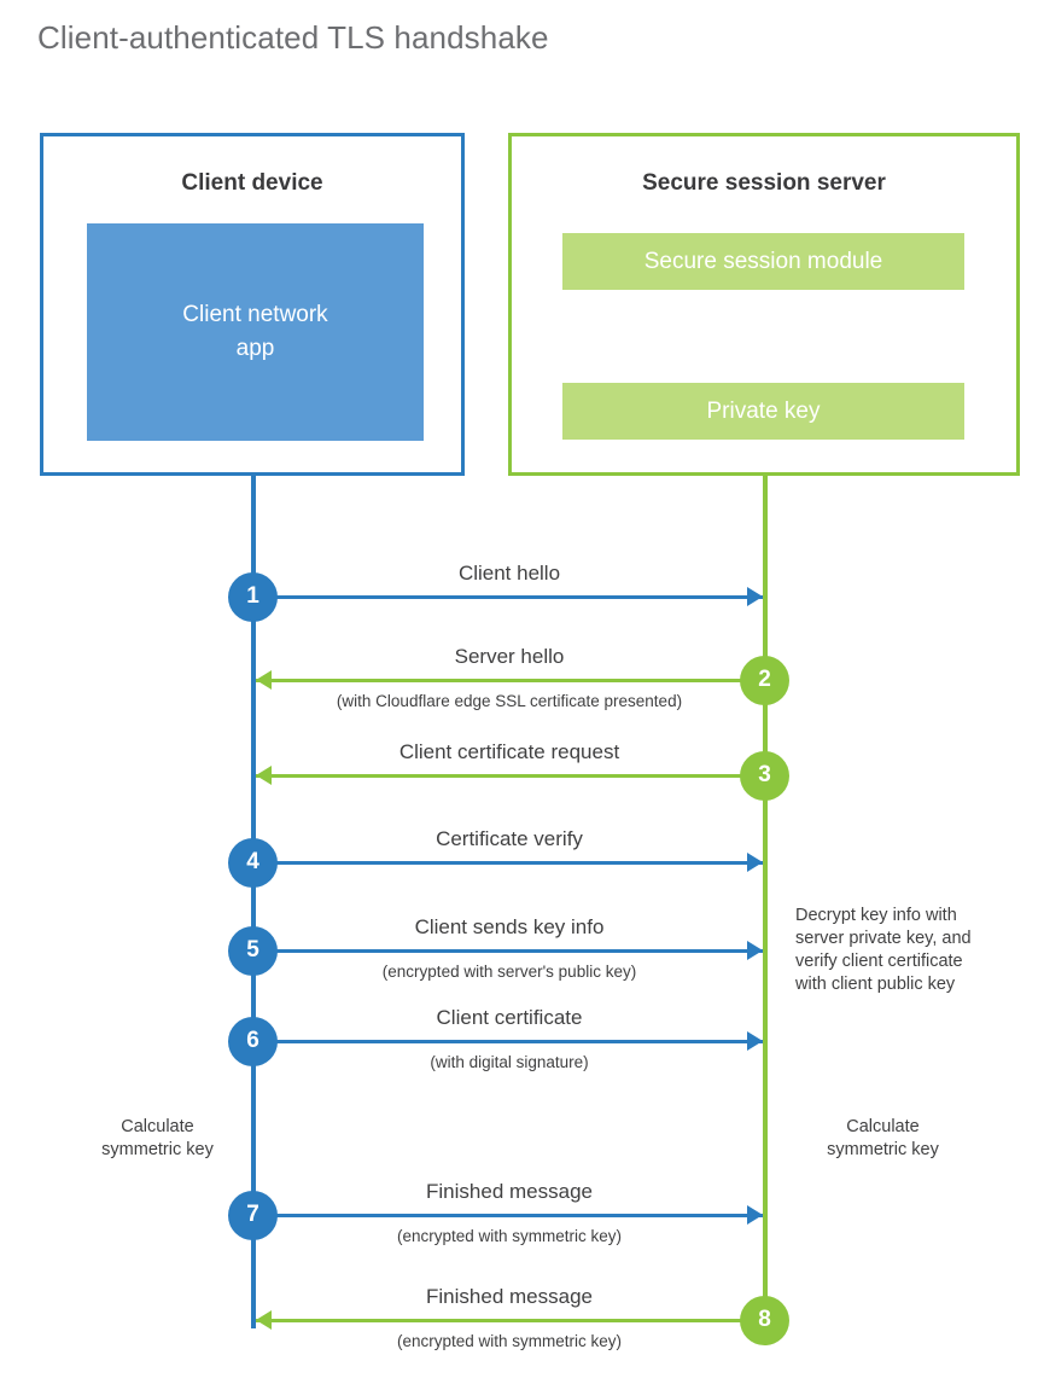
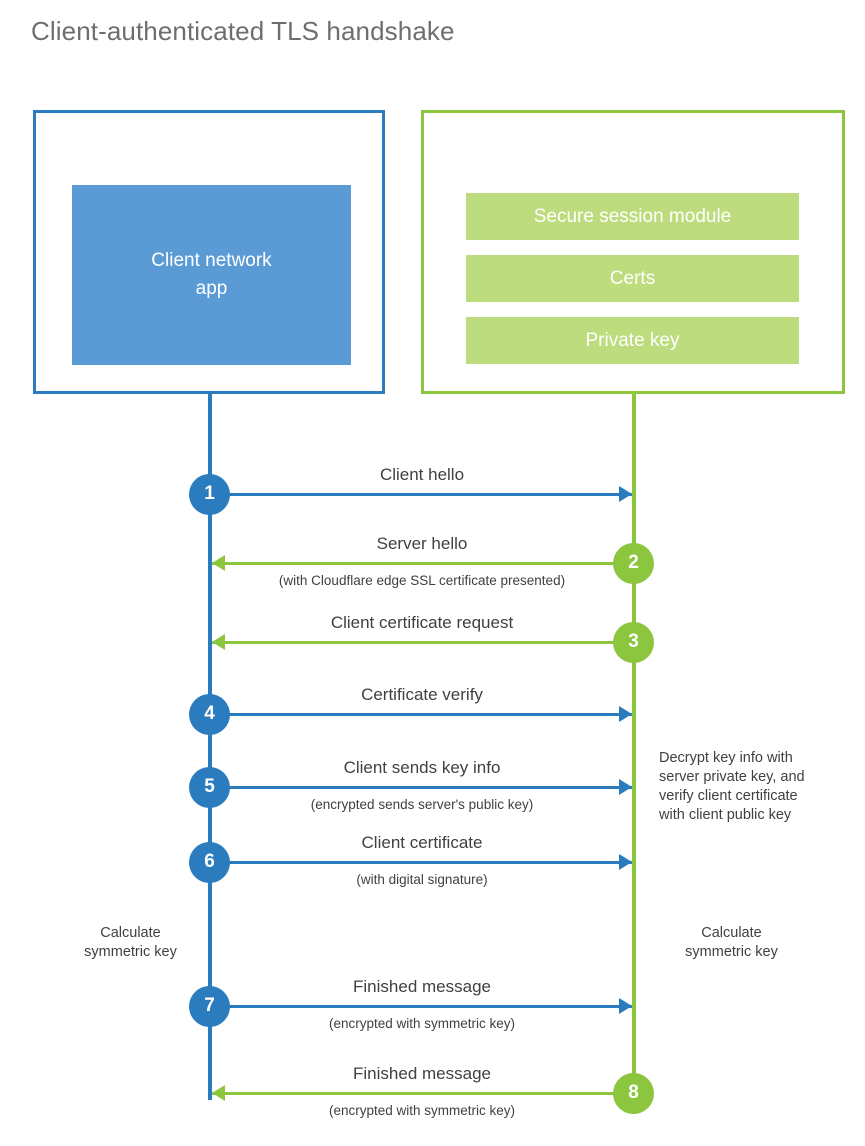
  Client-authenticated TLS handshake
- Client device
  Client network
  app
- Secure session server
  Secure session module
+ Certs
  Private key
  1
  Client hello
  2
  Server hello
  (with Cloudflare edge SSL certificate presented)
  3
  Client certificate request
  4
  Certificate verify
  5
  Client sends key info
- (encrypted with server's public key)
+ (encrypted sends server's public key)
  6
  Client certificate
  (with digital signature)
  7
  Finished message
  (encrypted with symmetric key)
  8
  Finished message
  (encrypted with symmetric key)
  Decrypt key info with
  server private key, and
  verify client certificate
  with client public key
  Calculate
  symmetric key
  Calculate
  symmetric key
